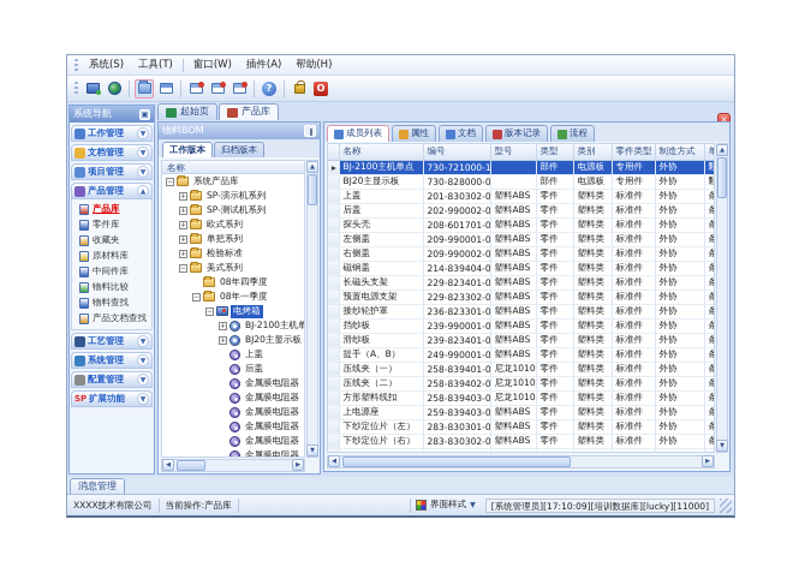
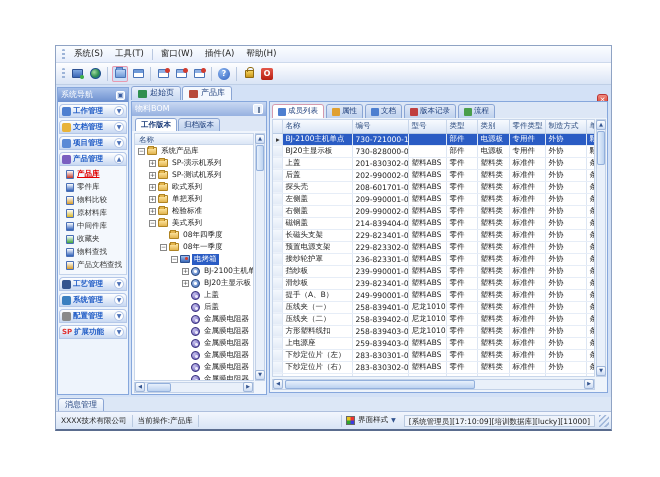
  系统(S)
  工具(T)
  窗口(W)
  插件(A)
  帮助(H)
  ?
  O
  系统导航
  工作管理
  文档管理
  项目管理
  产品管理
  产品库
  零件库
- 收藏夹
+ 物料比较
  原材料库
  中间件库
- 物料比较
+ 收藏夹
  物料查找
  产品文档查找
  工艺管理
  系统管理
  配置管理
  SP
  扩展功能
  起始页
  产品库
  ✕
  物料BOM
  工作版本
  归档版本
  名称
  系统产品库
  SP-演示机系列
  SP-测试机系列
  欧式系列
  单把系列
  检验标准
  美式系列
  08年四季度
  08年一季度
  电烤箱
  BJ-2100主机单
  BJ20主显示板
  上盖
  后盖
  金属膜电阻器
  金属膜电阻器
  金属膜电阻器
  金属膜电阻器
  金属膜电阻器
  金属膜电阻器
  成员列表
  属性
  文档
  版本记录
  流程
  	名称	编号	型号	类型	类别	零件类型	制造方式	单
  ▸	BJ-2100主机单点	730-721000-1		部件	电源板	专用件	外协	颗
  	BJ20主显示板	730-828000-0		部件	电源板	专用件	外协	颗
  	上盖	201-830302-0	塑料ABS	零件	塑料类	标准件	外协	条
  	后盖	202-990002-0	塑料ABS	零件	塑料类	标准件	外协	条
  	探头壳	208-601701-0	塑料ABS	零件	塑料类	标准件	外协	条
  	左侧盖	209-990001-0	塑料ABS	零件	塑料类	标准件	外协	条
  	右侧盖	209-990002-0	塑料ABS	零件	塑料类	标准件	外协	条
  	磁钢盖	214-839404-0	塑料ABS	零件	塑料类	标准件	外协	条
  	长磁头支架	229-823401-0	塑料ABS	零件	塑料类	标准件	外协	条
  	预置电源支架	229-823302-0	塑料ABS	零件	塑料类	标准件	外协	条
  	接纱轮护罩	236-823301-0	塑料ABS	零件	塑料类	标准件	外协	条
  	挡纱板	239-990001-0	塑料ABS	零件	塑料类	标准件	外协	条
  	滑纱板	239-823401-0	塑料ABS	零件	塑料类	标准件	外协	条
  	提手（A、B）	249-990001-0	塑料ABS	零件	塑料类	标准件	外协	条
  	压线夹（一）	258-839401-0	尼龙1010	零件	塑料类	标准件	外协	条
  	压线夹（二）	258-839402-0	尼龙1010	零件	塑料类	标准件	外协	条
  	方形塑料线扣	258-839403-0	尼龙1010	零件	塑料类	标准件	外协	条
  	上电源座	259-839403-0	塑料ABS	零件	塑料类	标准件	外协	条
  	下纱定位片（左）	283-830301-0	塑料ABS	零件	塑料类	标准件	外协	条
  	下纱定位片（右）	283-830302-0	塑料ABS	零件	塑料类	标准件	外协	条
  消息管理
  XXXX技术有限公司
  当前操作:产品库
  界面样式
  [系统管理员][17:10:09][培训数据库][lucky][11000]
